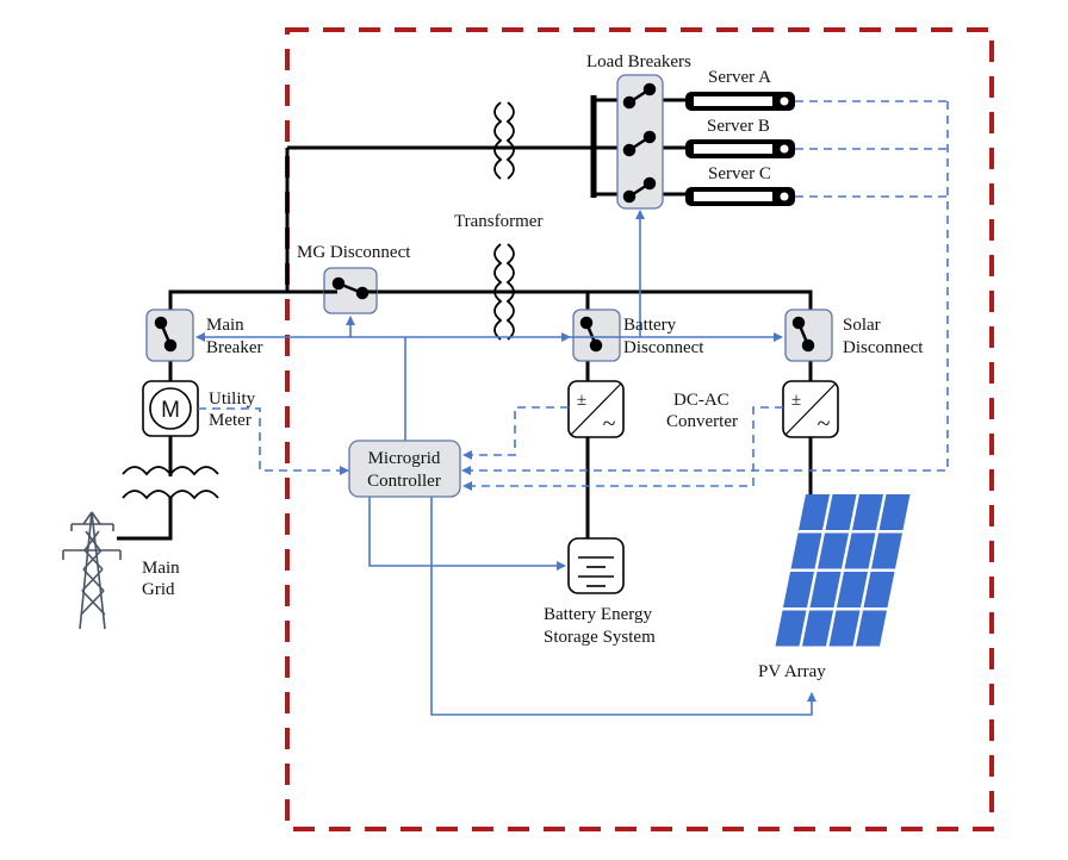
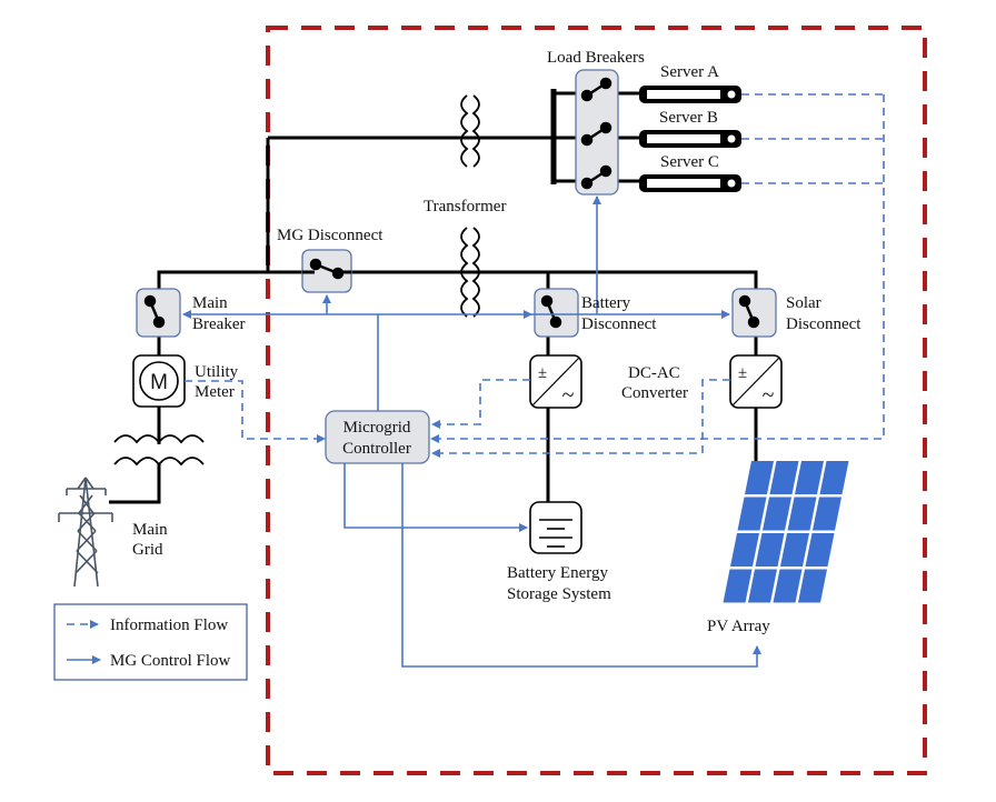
  M
  ±
  ~
  ±
  ~
  Load Breakers
  Server A
  Server B
  Server C
  Transformer
  MG Disconnect
  Main
  Breaker
  Battery
  Disconnect
  Solar
  Disconnect
  Utility
  Meter
  DC-AC
  Converter
  Microgrid
  Controller
  Battery Energy
  Storage System
  PV Array
  Main
  Grid
+ Information Flow
+ MG Control Flow
